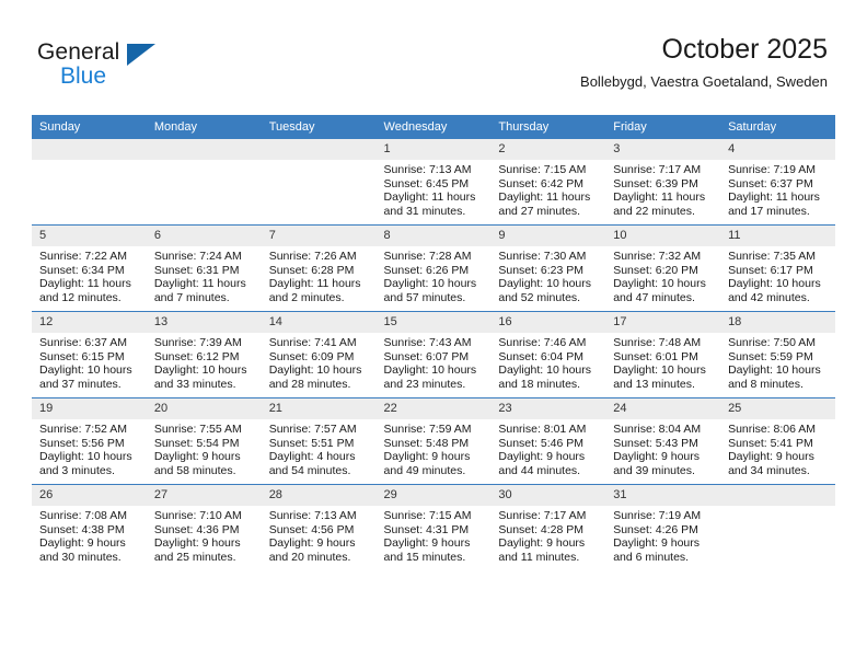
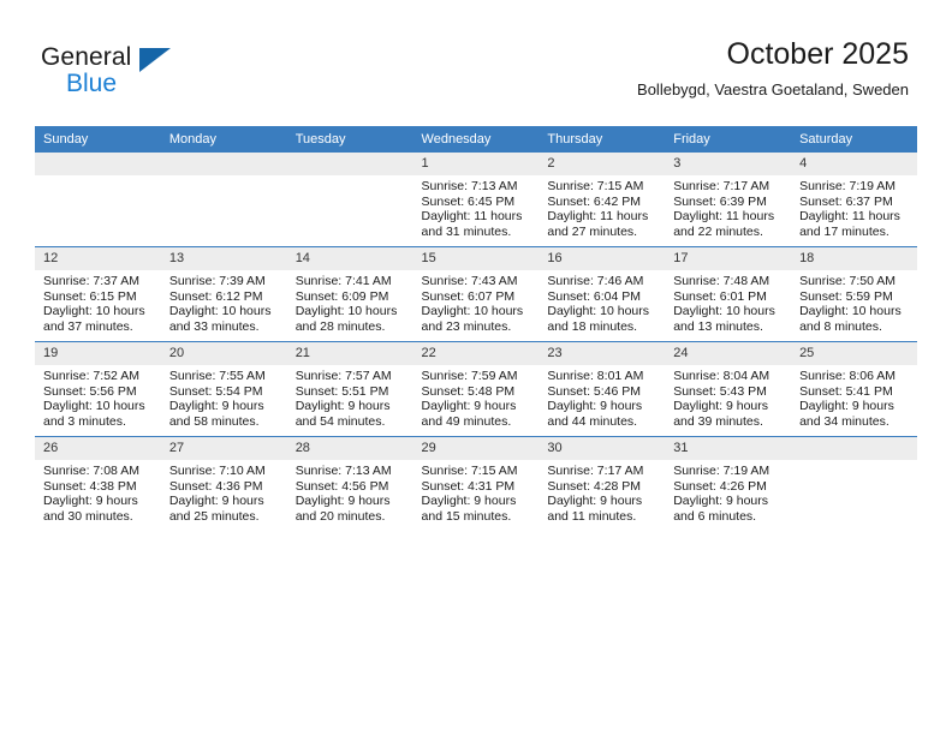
  General
  Blue
  October 2025
  Bollebygd, Vaestra Goetaland, Sweden
  Sunday	Monday	Tuesday	Wednesday	Thursday	Friday	Saturday
  			1Sunrise: 7:13 AMSunset: 6:45 PMDaylight: 11 hours and 31 minutes.	2Sunrise: 7:15 AMSunset: 6:42 PMDaylight: 11 hours and 27 minutes.	3Sunrise: 7:17 AMSunset: 6:39 PMDaylight: 11 hours and 22 minutes.	4Sunrise: 7:19 AMSunset: 6:37 PMDaylight: 11 hours and 17 minutes.
- 5Sunrise: 7:22 AMSunset: 6:34 PMDaylight: 11 hours and 12 minutes.	6Sunrise: 7:24 AMSunset: 6:31 PMDaylight: 11 hours and 7 minutes.	7Sunrise: 7:26 AMSunset: 6:28 PMDaylight: 11 hours and 2 minutes.	8Sunrise: 7:28 AMSunset: 6:26 PMDaylight: 10 hours and 57 minutes.	9Sunrise: 7:30 AMSunset: 6:23 PMDaylight: 10 hours and 52 minutes.	10Sunrise: 7:32 AMSunset: 6:20 PMDaylight: 10 hours and 47 minutes.	11Sunrise: 7:35 AMSunset: 6:17 PMDaylight: 10 hours and 42 minutes.
- 12Sunrise: 6:37 AMSunset: 6:15 PMDaylight: 10 hours and 37 minutes.	13Sunrise: 7:39 AMSunset: 6:12 PMDaylight: 10 hours and 33 minutes.	14Sunrise: 7:41 AMSunset: 6:09 PMDaylight: 10 hours and 28 minutes.	15Sunrise: 7:43 AMSunset: 6:07 PMDaylight: 10 hours and 23 minutes.	16Sunrise: 7:46 AMSunset: 6:04 PMDaylight: 10 hours and 18 minutes.	17Sunrise: 7:48 AMSunset: 6:01 PMDaylight: 10 hours and 13 minutes.	18Sunrise: 7:50 AMSunset: 5:59 PMDaylight: 10 hours and 8 minutes.
+ 12Sunrise: 7:37 AMSunset: 6:15 PMDaylight: 10 hours and 37 minutes.	13Sunrise: 7:39 AMSunset: 6:12 PMDaylight: 10 hours and 33 minutes.	14Sunrise: 7:41 AMSunset: 6:09 PMDaylight: 10 hours and 28 minutes.	15Sunrise: 7:43 AMSunset: 6:07 PMDaylight: 10 hours and 23 minutes.	16Sunrise: 7:46 AMSunset: 6:04 PMDaylight: 10 hours and 18 minutes.	17Sunrise: 7:48 AMSunset: 6:01 PMDaylight: 10 hours and 13 minutes.	18Sunrise: 7:50 AMSunset: 5:59 PMDaylight: 10 hours and 8 minutes.
- 19Sunrise: 7:52 AMSunset: 5:56 PMDaylight: 10 hours and 3 minutes.	20Sunrise: 7:55 AMSunset: 5:54 PMDaylight: 9 hours and 58 minutes.	21Sunrise: 7:57 AMSunset: 5:51 PMDaylight: 4 hours and 54 minutes.	22Sunrise: 7:59 AMSunset: 5:48 PMDaylight: 9 hours and 49 minutes.	23Sunrise: 8:01 AMSunset: 5:46 PMDaylight: 9 hours and 44 minutes.	24Sunrise: 8:04 AMSunset: 5:43 PMDaylight: 9 hours and 39 minutes.	25Sunrise: 8:06 AMSunset: 5:41 PMDaylight: 9 hours and 34 minutes.
+ 19Sunrise: 7:52 AMSunset: 5:56 PMDaylight: 10 hours and 3 minutes.	20Sunrise: 7:55 AMSunset: 5:54 PMDaylight: 9 hours and 58 minutes.	21Sunrise: 7:57 AMSunset: 5:51 PMDaylight: 9 hours and 54 minutes.	22Sunrise: 7:59 AMSunset: 5:48 PMDaylight: 9 hours and 49 minutes.	23Sunrise: 8:01 AMSunset: 5:46 PMDaylight: 9 hours and 44 minutes.	24Sunrise: 8:04 AMSunset: 5:43 PMDaylight: 9 hours and 39 minutes.	25Sunrise: 8:06 AMSunset: 5:41 PMDaylight: 9 hours and 34 minutes.
  26Sunrise: 7:08 AMSunset: 4:38 PMDaylight: 9 hours and 30 minutes.	27Sunrise: 7:10 AMSunset: 4:36 PMDaylight: 9 hours and 25 minutes.	28Sunrise: 7:13 AMSunset: 4:56 PMDaylight: 9 hours and 20 minutes.	29Sunrise: 7:15 AMSunset: 4:31 PMDaylight: 9 hours and 15 minutes.	30Sunrise: 7:17 AMSunset: 4:28 PMDaylight: 9 hours and 11 minutes.	31Sunrise: 7:19 AMSunset: 4:26 PMDaylight: 9 hours and 6 minutes.
